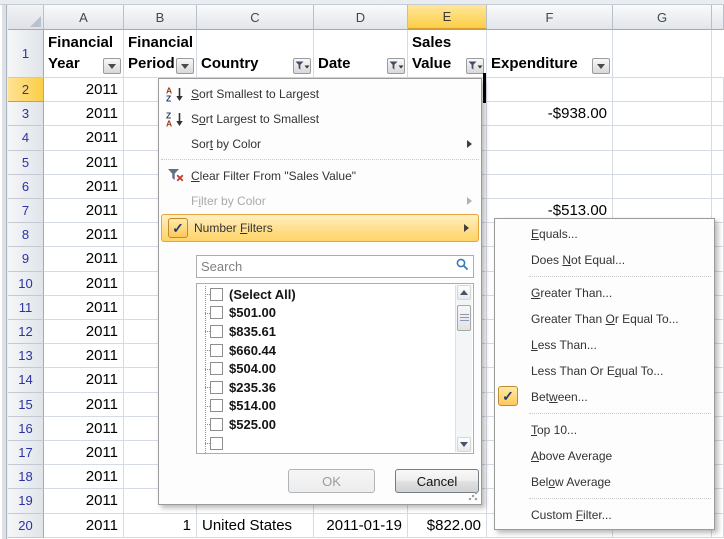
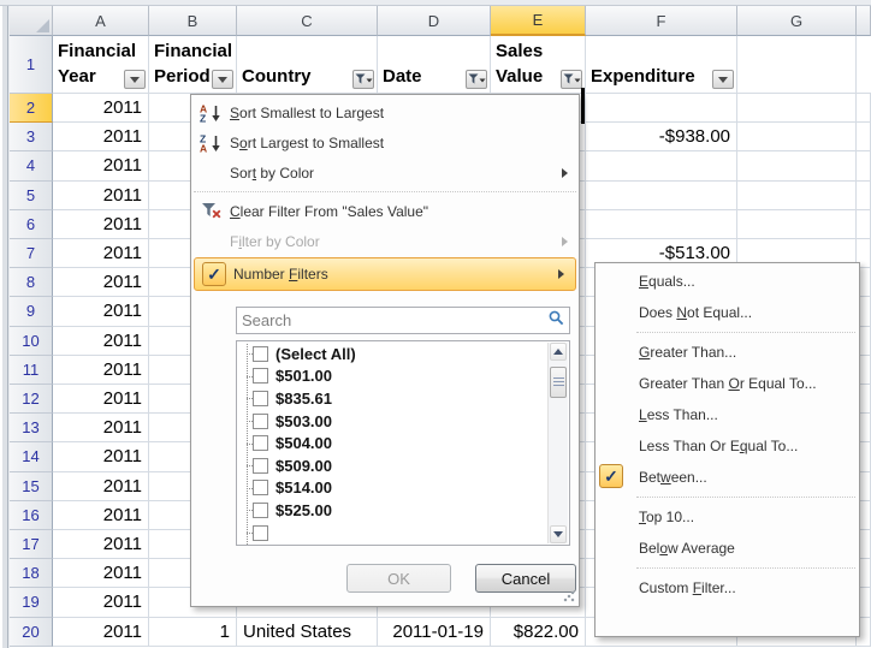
  A
  B
  C
  D
  E
  F
  G
  1
  Financial Year
  Financial Period
  Country
  Date
  Sales Value
  Expenditure
  2
  2011
  3
  2011
  -$938.00
  4
  2011
  5
  2011
  6
  2011
  7
  2011
  -$513.00
  8
  2011
  9
  2011
  10
  2011
  11
  2011
  12
  2011
  13
  2011
  14
  2011
  15
  2011
  16
  2011
  17
  2011
  18
  2011
  19
  2011
  20
  2011
  1
  United States
  2011-01-19
  $822.00
  A
  Z
  Sort Smallest to Largest
  Z
  A
  Sort Largest to Smallest
  Sort by Color
  Clear Filter From "Sales Value"
  Filter by Color
  ✓
  Number Filters
  Search
  (Select All)
  $501.00
  $835.61
- $660.44
+ $503.00
  $504.00
- $235.36
+ $509.00
  $514.00
  $525.00
  OK
  Cancel
  Equals...
  Does Not Equal...
  Greater Than...
  Greater Than Or Equal To...
  Less Than...
  Less Than Or Equal To...
  ✓
  Between...
  Top 10...
- Above Average
  Below Average
  Custom Filter...
